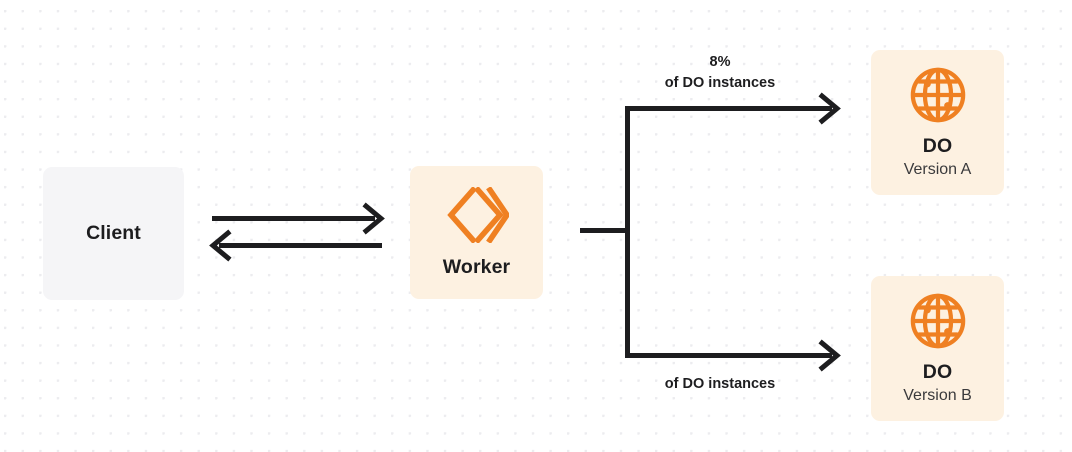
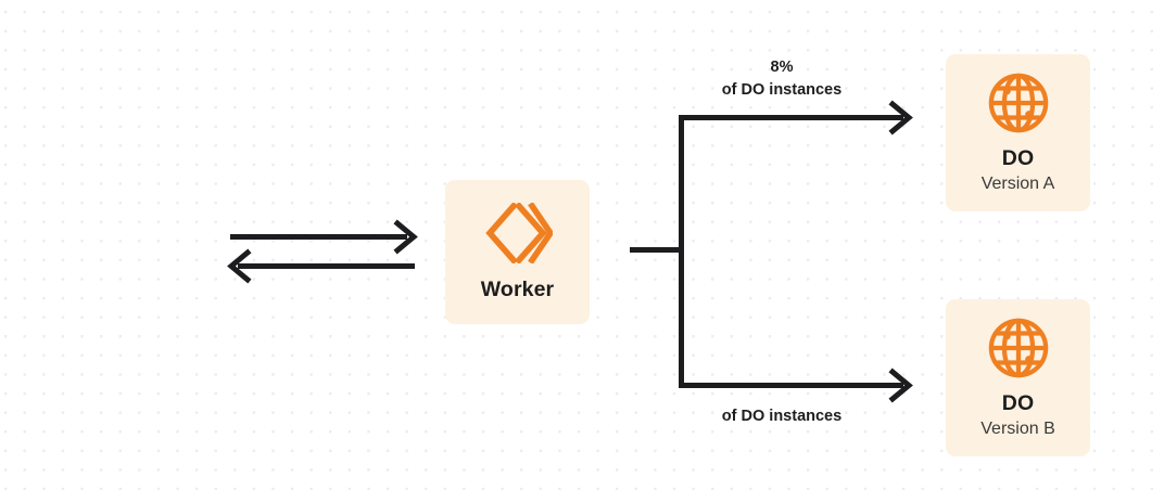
- Client
  Worker
  DO
  Version A
  DO
  Version B
  8%
  of DO instances
  of DO instances
